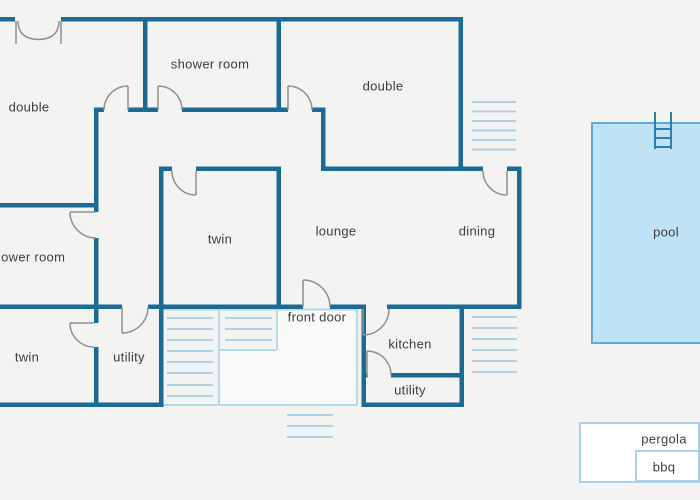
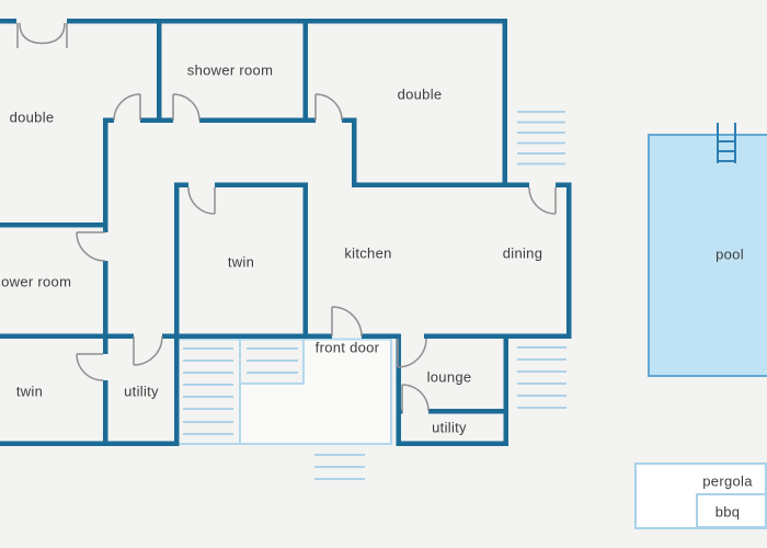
  double
  shower room
  double
  ower room
  twin
- lounge
+ kitchen
  dining
  twin
  utility
  front door
- kitchen
+ lounge
  utility
  pool
  pergola
  bbq
